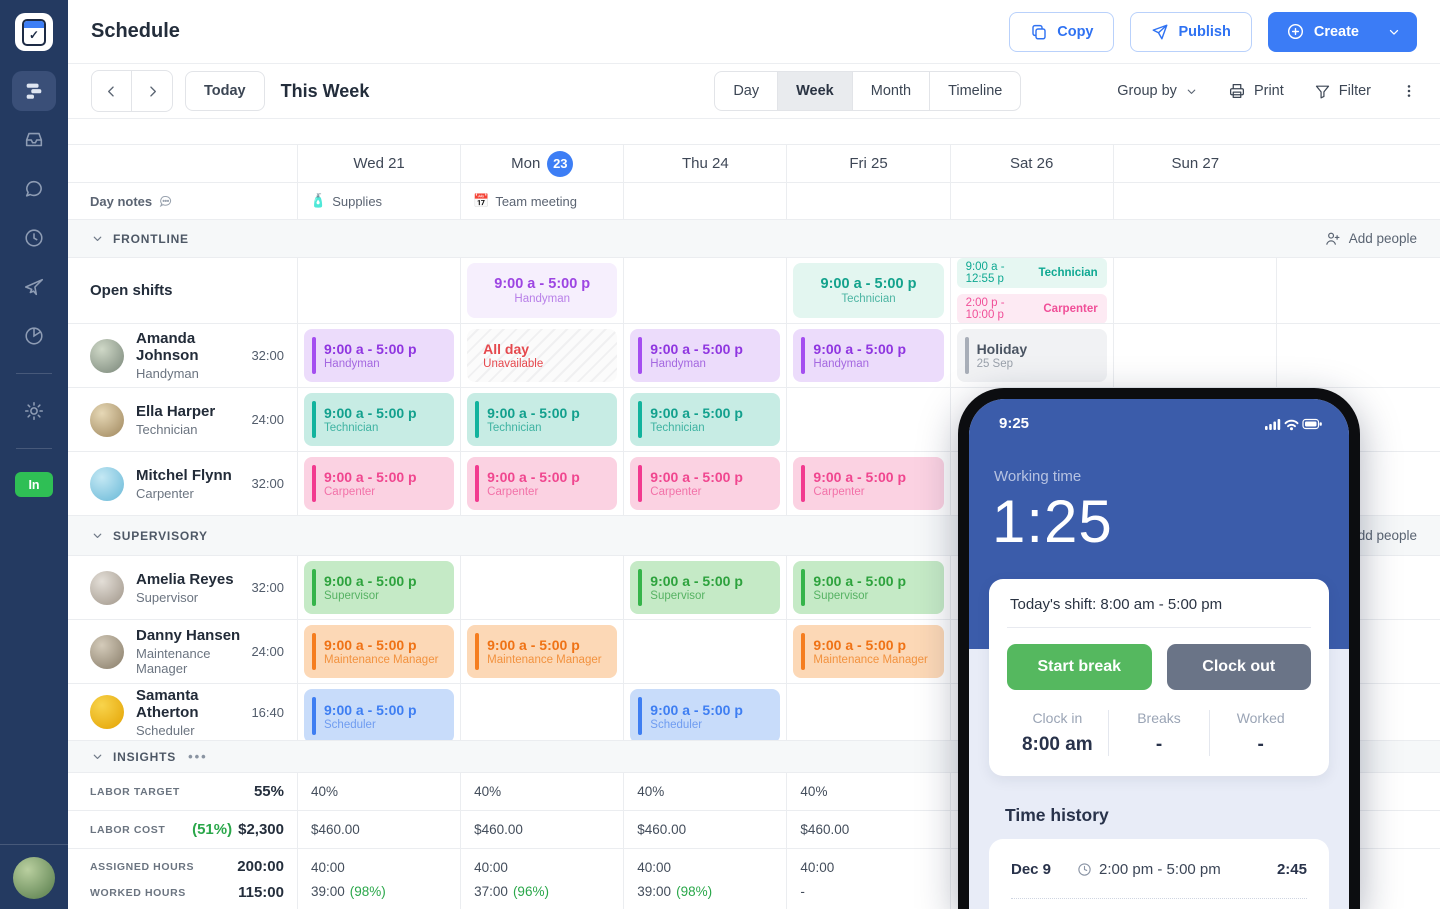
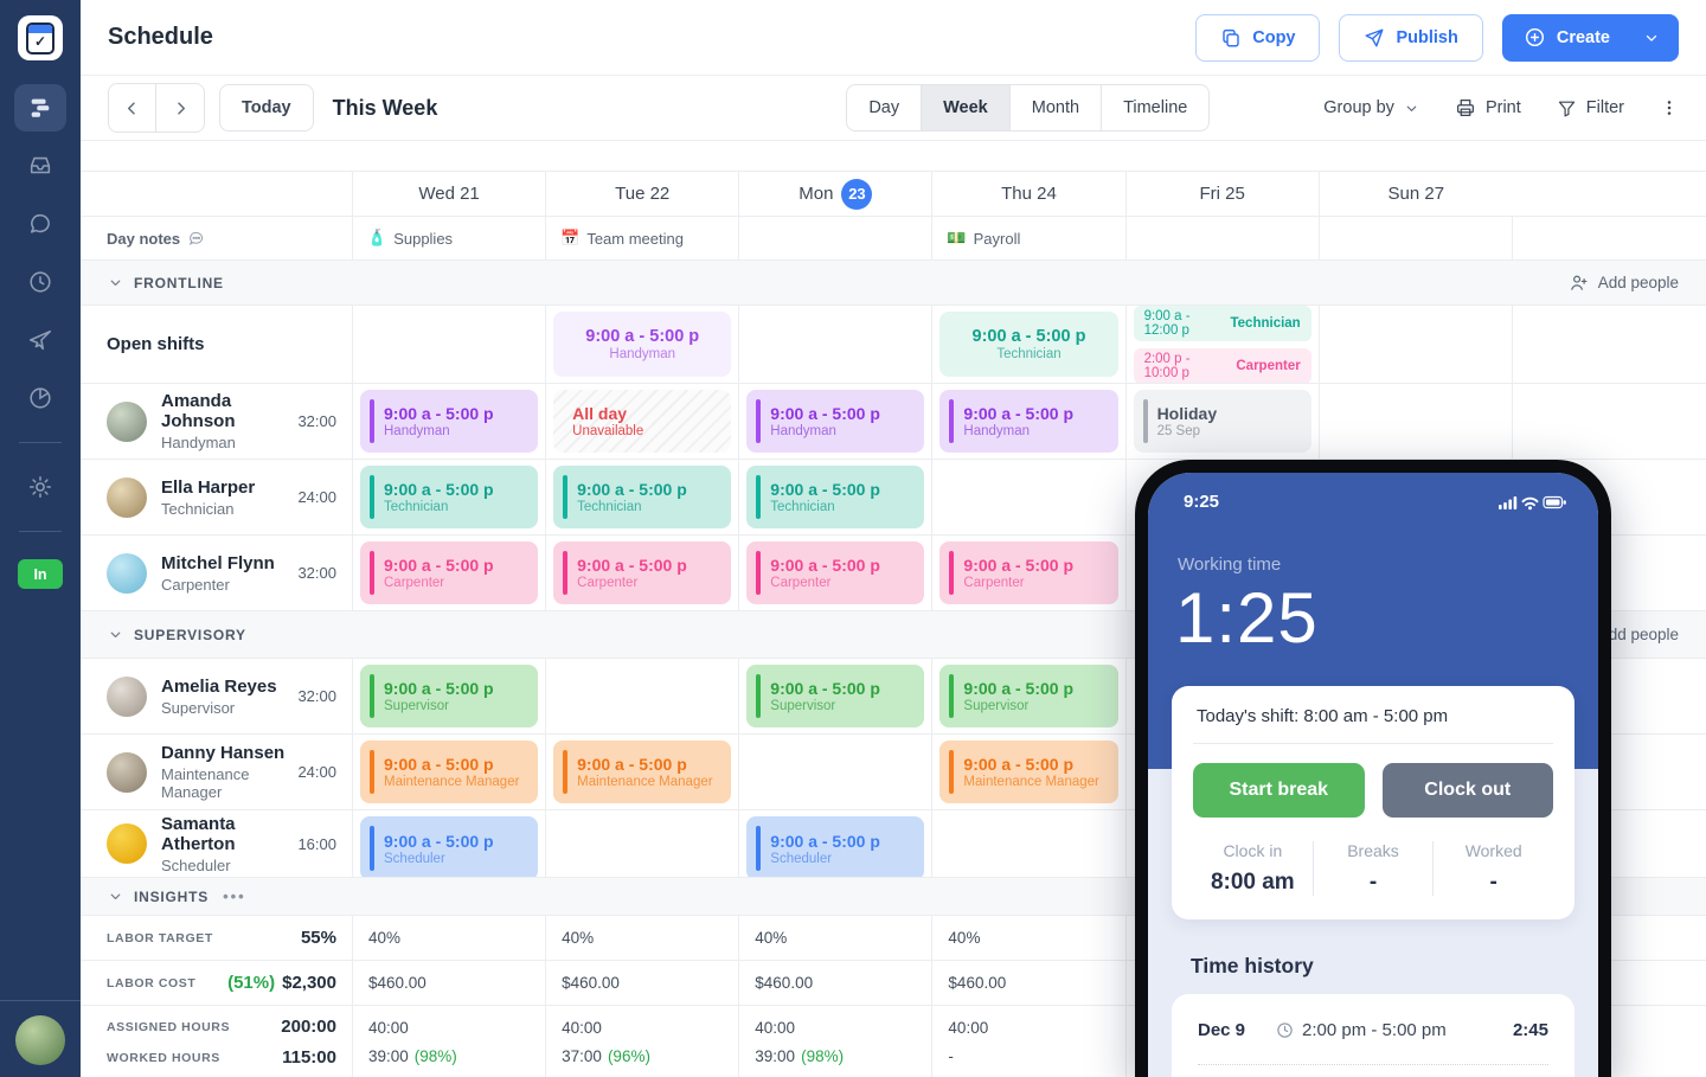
  ✓
  In
  Schedule
  Copy
  Publish
  Create
  Today
  This Week
  Day
  Week
  Month
  Timeline
  Group by
  Print
  Filter
  Wed
  21
+ Tue
+ 22
  Mon
  23
  Thu
  24
  Fri
  25
- Sat
- 26
  Sun
  27
  Day notes
  🧴
  Supplies
  📅
  Team meeting
+ 💵
+ Payroll
  FRONTLINE
  Add people
  Open shifts
  9:00 a - 5:00 p
  Handyman
  9:00 a - 5:00 p
  Technician
- 9:00 a - 12:55 p
+ 9:00 a - 12:00 p
  Technician
  2:00 p - 10:00 p
  Carpenter
  Amanda Johnson
  Handyman
  32:00
  9:00 a - 5:00 p
  Handyman
  All day
  Unavailable
  9:00 a - 5:00 p
  Handyman
  9:00 a - 5:00 p
  Handyman
  Holiday
  25 Sep
  Ella Harper
  Technician
  24:00
  9:00 a - 5:00 p
  Technician
  9:00 a - 5:00 p
  Technician
  9:00 a - 5:00 p
  Technician
  Mitchel Flynn
  Carpenter
  32:00
  9:00 a - 5:00 p
  Carpenter
  9:00 a - 5:00 p
  Carpenter
  9:00 a - 5:00 p
  Carpenter
  9:00 a - 5:00 p
  Carpenter
  SUPERVISORY
  dd people
  Amelia Reyes
  Supervisor
  32:00
  9:00 a - 5:00 p
  Supervisor
  9:00 a - 5:00 p
  Supervisor
  9:00 a - 5:00 p
  Supervisor
  Danny Hansen
  Maintenance Manager
  24:00
  9:00 a - 5:00 p
  Maintenance Manager
  9:00 a - 5:00 p
  Maintenance Manager
  9:00 a - 5:00 p
  Maintenance Manager
  Samanta Atherton
  Scheduler
- 16:40
+ 16:00
  9:00 a - 5:00 p
  Scheduler
  9:00 a - 5:00 p
  Scheduler
  INSIGHTS
  •••
  LABOR TARGET
  55%
  40%
  40%
  40%
  40%
  LABOR COST
  (51%) $2,300
  $460.00
  $460.00
  $460.00
  $460.00
  ASSIGNED HOURS
  200:00
  WORKED HOURS
  115:00
  40:00
  39:00
  (98%)
  40:00
  37:00
  (96%)
  40:00
  39:00
  (98%)
  40:00
  -
  9:25
  Working time
  1:25
  Today's shift: 8:00 am - 5:00 pm
  Start break
  Clock out
  Clock in
  8:00 am
  Breaks
  -
  Worked
  -
  Time history
  Dec 9
  2:00 pm - 5:00 pm
  2:45
